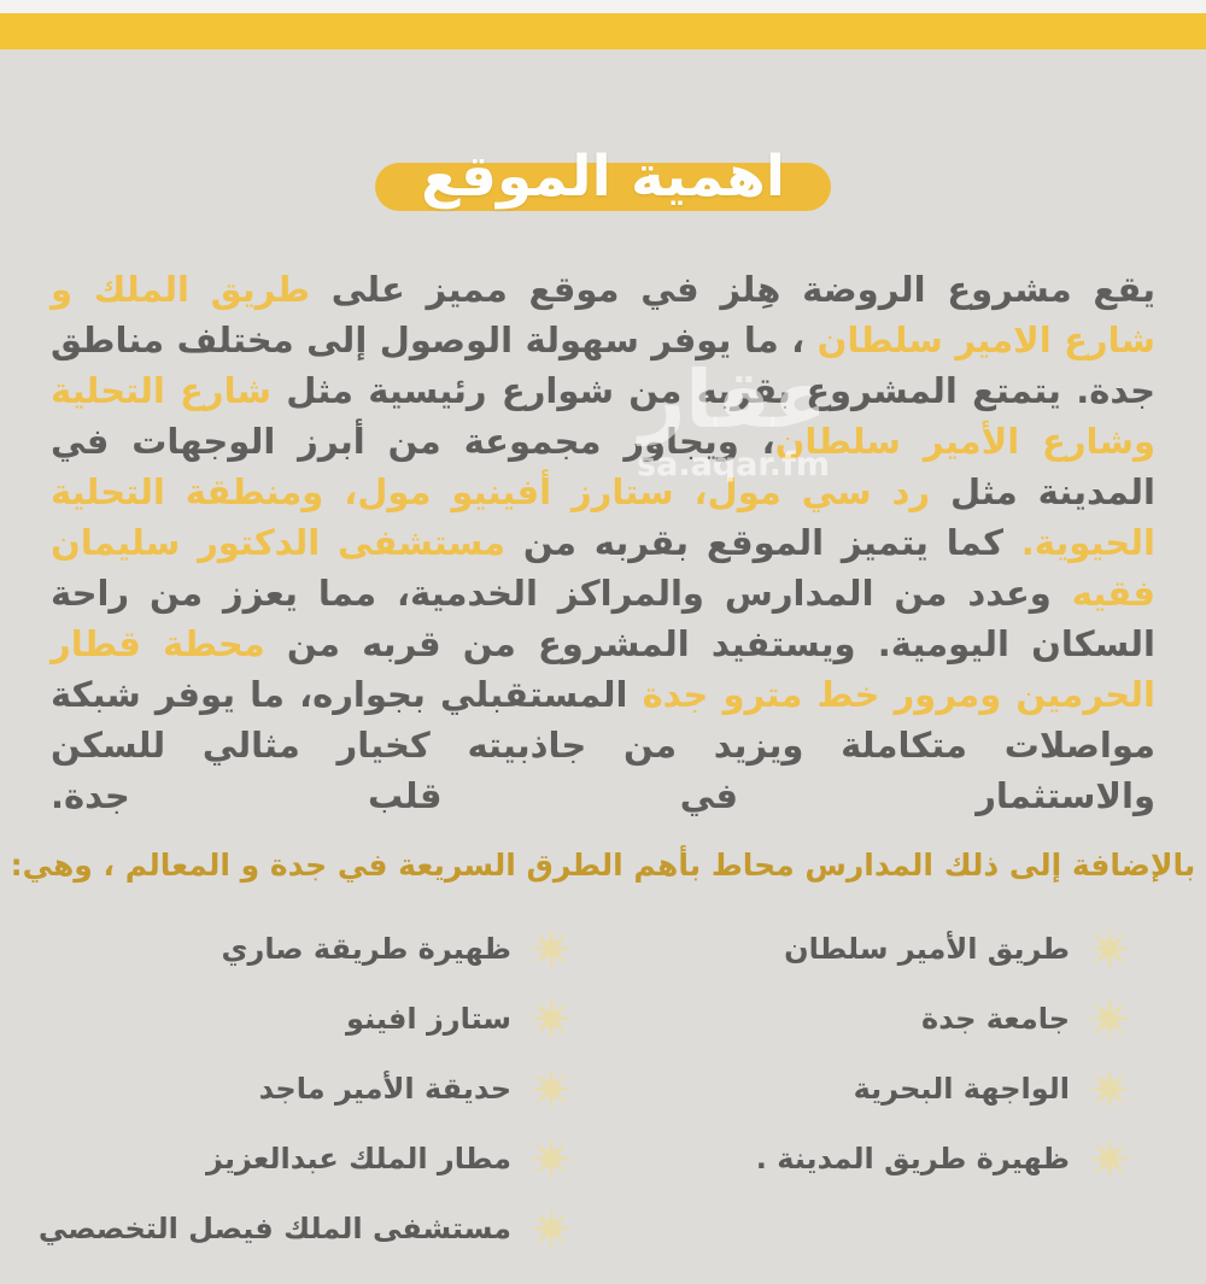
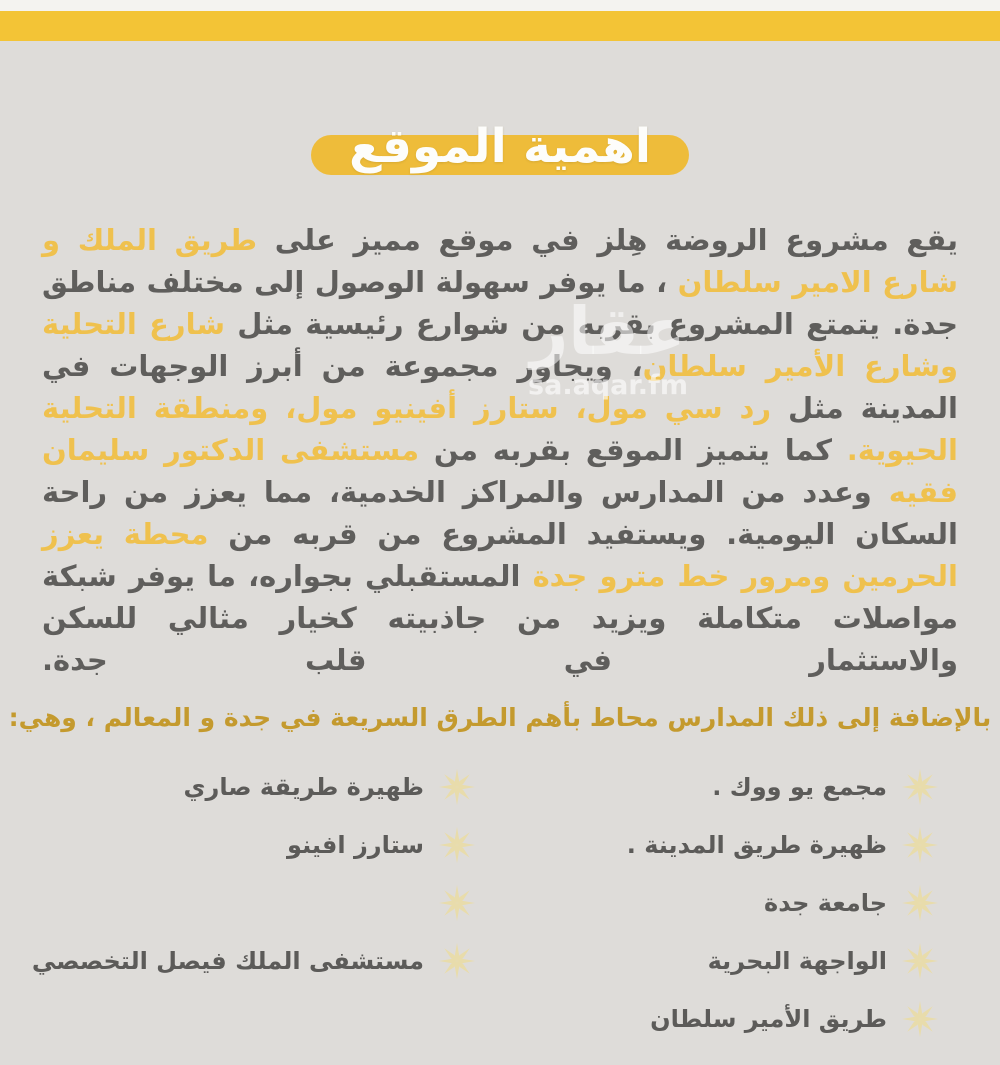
  اهمية الموقع
- يقع مشروع الروضة هِلز في موقع مميز على طريق الملك و شارع الامير سلطان ، ما يوفر سهولة الوصول إلى مختلف مناطق جدة. يتمتع المشروع بقربه من شوارع رئيسية مثل شارع التحلية وشارع الأمير سلطان، ويجاور مجموعة من أبرز الوجهات في المدينة مثل رد سي مول، ستارز أفينيو مول، ومنطقة التحلية الحيوية. كما يتميز الموقع بقربه من مستشفى الدكتور سليمان فقيه وعدد من المدارس والمراكز الخدمية، مما يعزز من راحة السكان اليومية. ويستفيد المشروع من قربه من محطة قطار الحرمين ومرور خط مترو جدة المستقبلي بجواره، ما يوفر شبكة مواصلات متكاملة ويزيد من جاذبيته كخيار مثالي للسكن والاستثمار في قلب جدة.
+ يقع مشروع الروضة هِلز في موقع مميز على طريق الملك و شارع الامير سلطان ، ما يوفر سهولة الوصول إلى مختلف مناطق جدة. يتمتع المشروع بقربه من شوارع رئيسية مثل شارع التحلية وشارع الأمير سلطان، ويجاور مجموعة من أبرز الوجهات في المدينة مثل رد سي مول، ستارز أفينيو مول، ومنطقة التحلية الحيوية. كما يتميز الموقع بقربه من مستشفى الدكتور سليمان فقيه وعدد من المدارس والمراكز الخدمية، مما يعزز من راحة السكان اليومية. ويستفيد المشروع من قربه من محطة يعزز الحرمين ومرور خط مترو جدة المستقبلي بجواره، ما يوفر شبكة مواصلات متكاملة ويزيد من جاذبيته كخيار مثالي للسكن والاستثمار في قلب جدة.
  بالإضافة إلى ذلك المدارس محاط بأهم الطرق السريعة في جدة و المعالم ، وهي:
+ مجمع يو ووك .
- طريق الأمير سلطان
+ ظهيرة طريق المدينة .
  جامعة جدة
  الواجهة البحرية
- ظهيرة طريق المدينة .
+ طريق الأمير سلطان
  ظهيرة طريقة صاري
  ستارز افينو
- حديقة الأمير ماجد
- مطار الملك عبدالعزيز
  مستشفى الملك فيصل التخصصي
  عقار
  sa.aqar.fm
